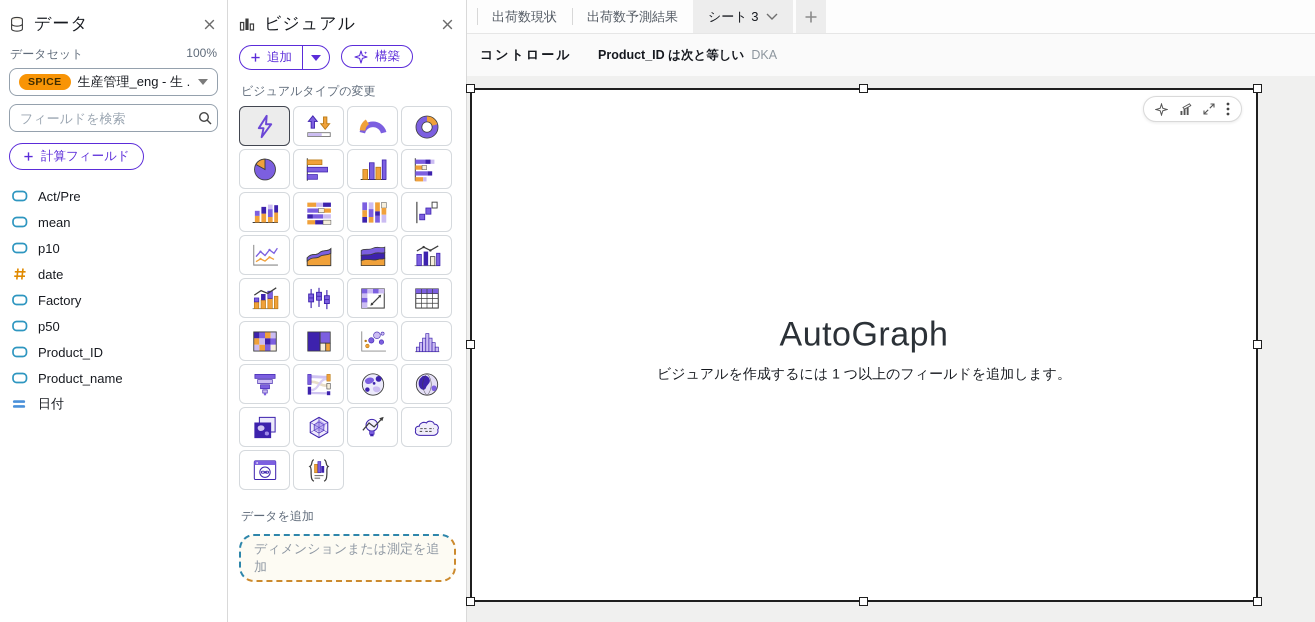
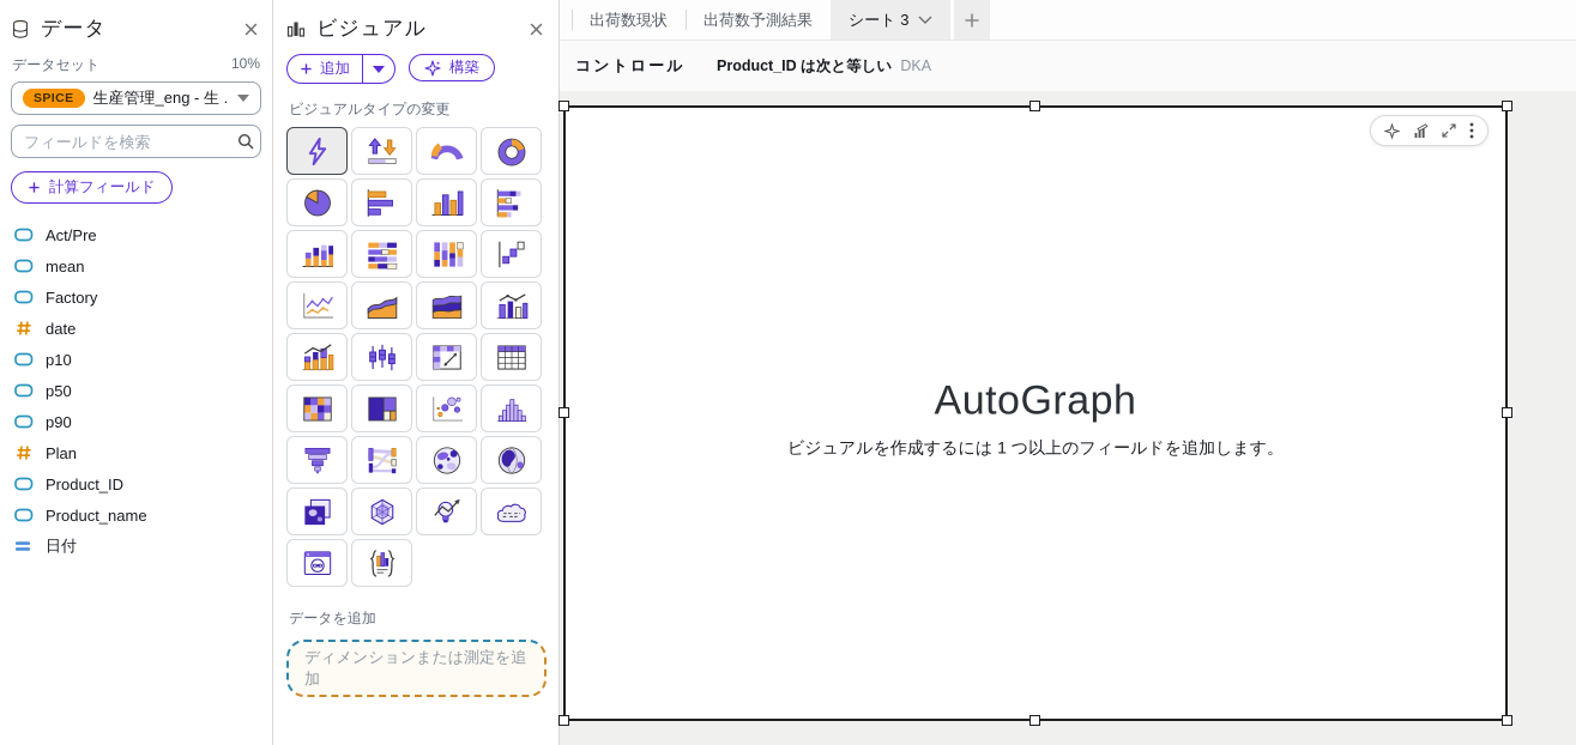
  データ
  データセット
- 100%
+ 10%
  SPICE
  生産管理_eng - 生 .
  フィールドを検索
  計算フィールド
  Act/Pre
  mean
- p10
+ Factory
  date
- Factory
+ p10
  p50
+ p90
+ Plan
  Product_ID
  Product_name
  日付
  ビジュアル
  追加
  構築
  ビジュアルタイプの変更
  データを追加
  ディメンションまたは測定を追加
  出荷数現状
  出荷数予測結果
  シート 3
  コントロール
  Product_ID は次と等しい
  DKA
  AutoGraph
  ビジュアルを作成するには 1 つ以上のフィールドを追加します。
